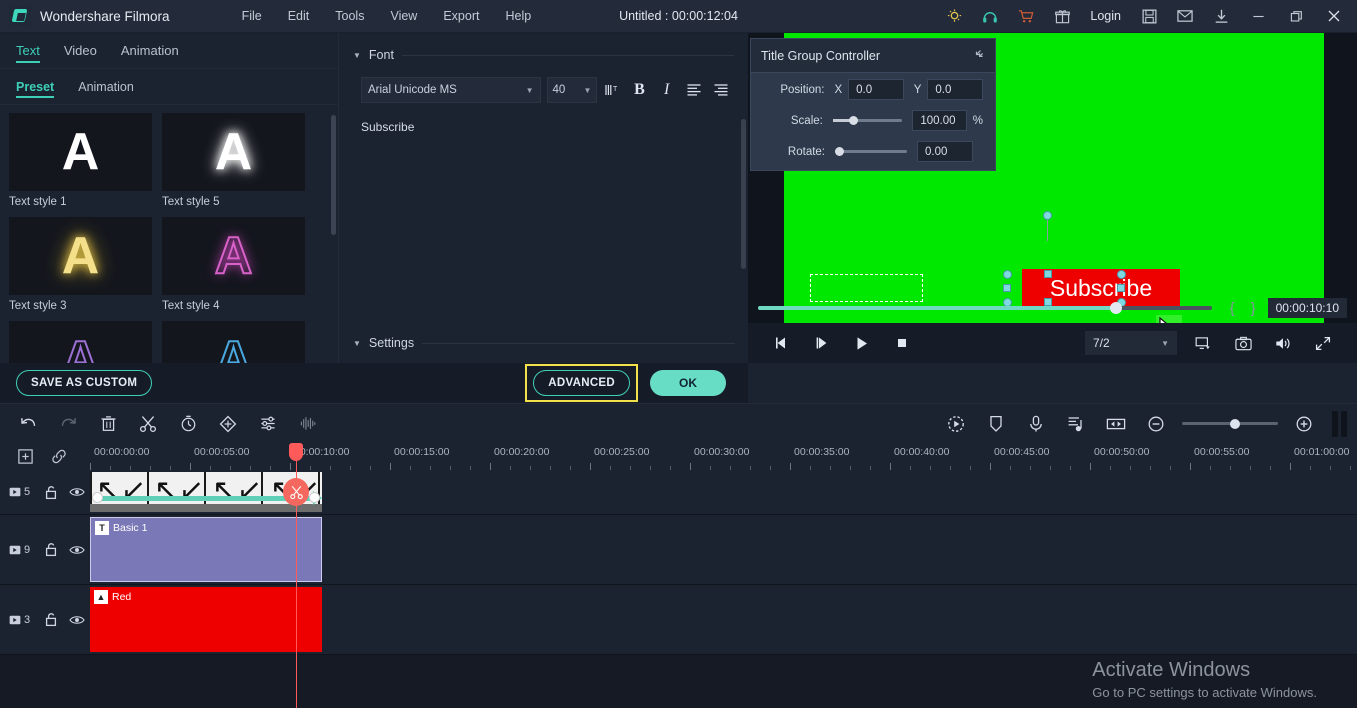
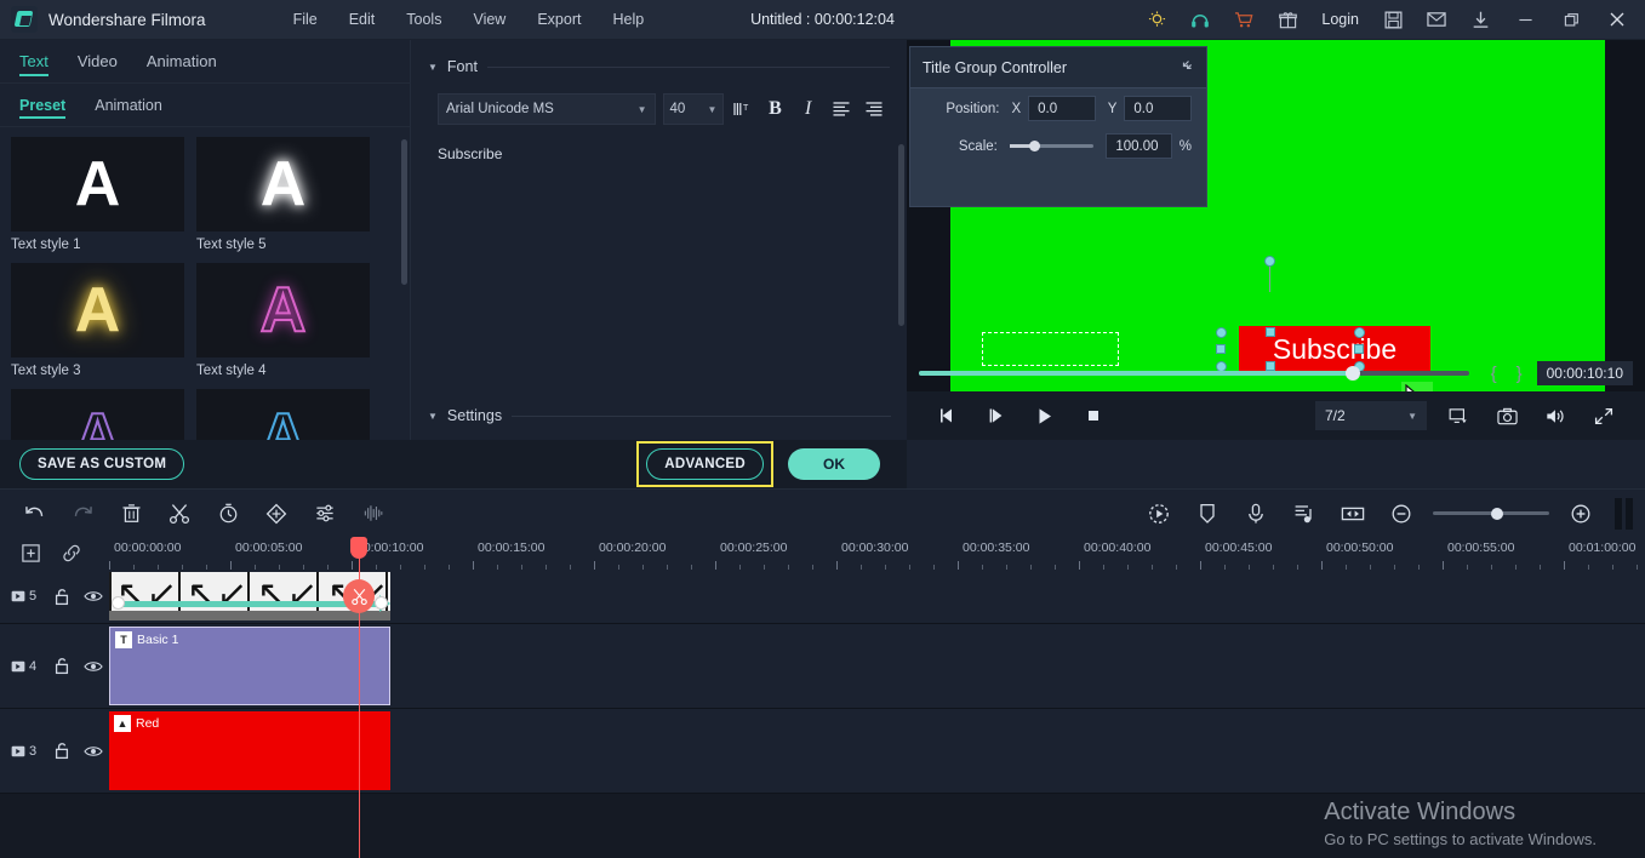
  Wondershare Filmora
  File
  Edit
  Tools
  View
  Export
  Help
  Untitled : 00:00:12:04
  Login
  Text
  Video
  Animation
  Preset
  Animation
  A
  Text style 1
  A
  Text style 5
  A
  Text style 3
  A
  Text style 4
  A
  A
  ▼
  Font
  Arial Unicode MS
  ▼
  40
  ▼
  B
  I
  Subscribe
  ▼
  Settings
  SAVE AS CUSTOM
  ADVANCED
  OK
  Subscbe
  Title Group Controller
  Position:
  X
  0.0
  Y
  0.0
  Scale:
  100.00
  %
- Rotate:
- 0.00
  {
  }
  00:00:10:10
  7/2
  ▼
  00:00:00:00
  00:00:05:00
  :00:10:00
  00:00:15:00
  00:00:20:00
  00:00:25:00
  00:00:30:00
  00:00:35:00
  00:00:40:00
  00:00:45:00
  00:00:50:00
  00:00:55:00
  00:01:00:00
  5
  ↖↙
  ↖↙
  ↖↙
- 9
+ 4
  T
  Basic 1
  3
  ▲
  Red
  Activate Windows
  Go to PC settings to activate Windows.
